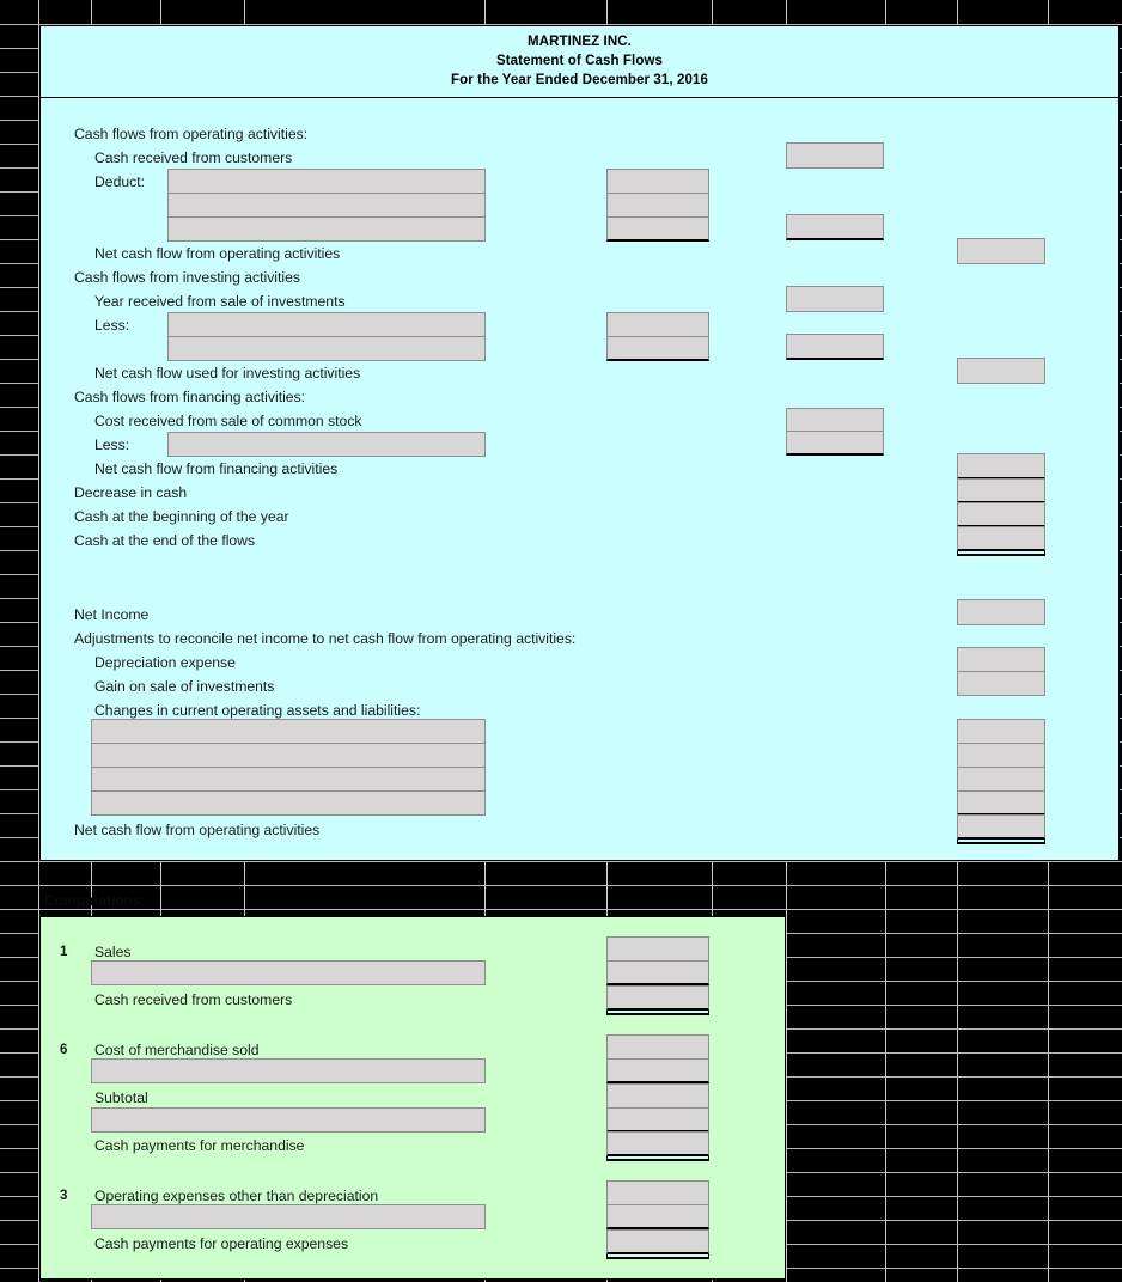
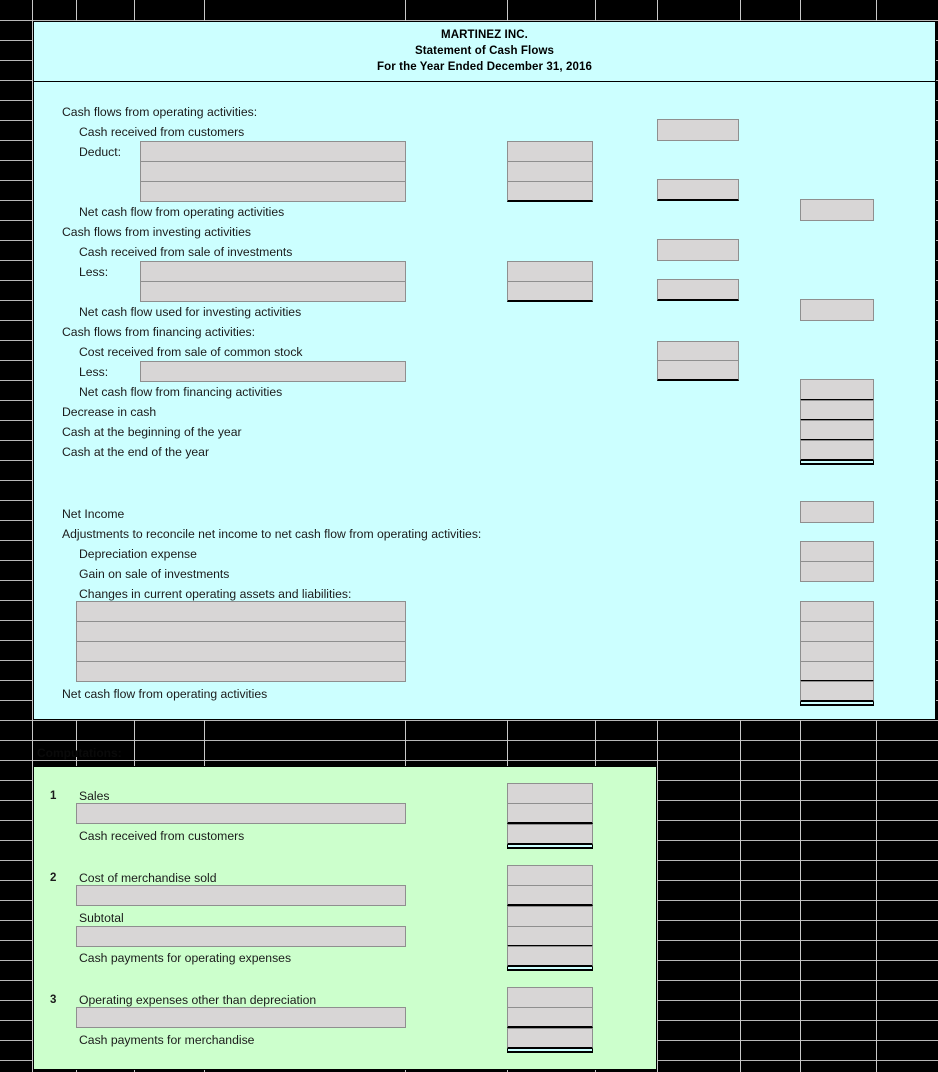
  MARTINEZ INC.
  Statement of Cash Flows
  For the Year Ended December 31, 2016
  Cash flows from operating activities:
  Cash received from customers
  Deduct:
  Net cash flow from operating activities
  Cash flows from investing activities
- Year received from sale of investments
+ Cash received from sale of investments
  Less:
  Net cash flow used for investing activities
  Cash flows from financing activities:
  Cost received from sale of common stock
  Less:
  Net cash flow from financing activities
  Decrease in cash
  Cash at the beginning of the year
- Cash at the end of the flows
+ Cash at the end of the year
  Net Income
  Adjustments to reconcile net income to net cash flow from operating activities:
  Depreciation expense
  Gain on sale of investments
  Changes in current operating assets and liabilities:
  Net cash flow from operating activities
  Computations:
  1
  Sales
  Cash received from customers
- 6
+ 2
  Cost of merchandise sold
  Subtotal
- Cash payments for merchandise
+ Cash payments for operating expenses
  3
  Operating expenses other than depreciation
- Cash payments for operating expenses
+ Cash payments for merchandise
